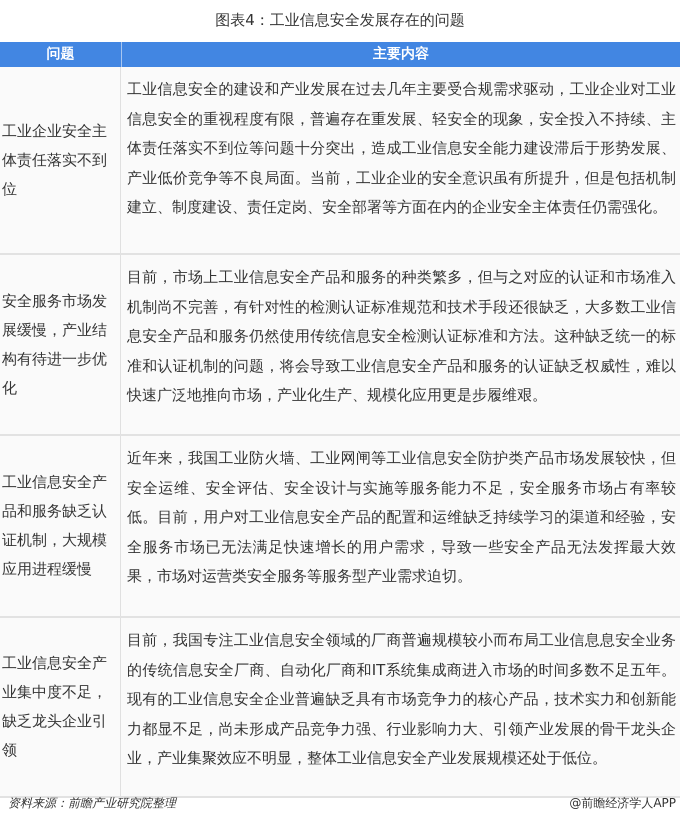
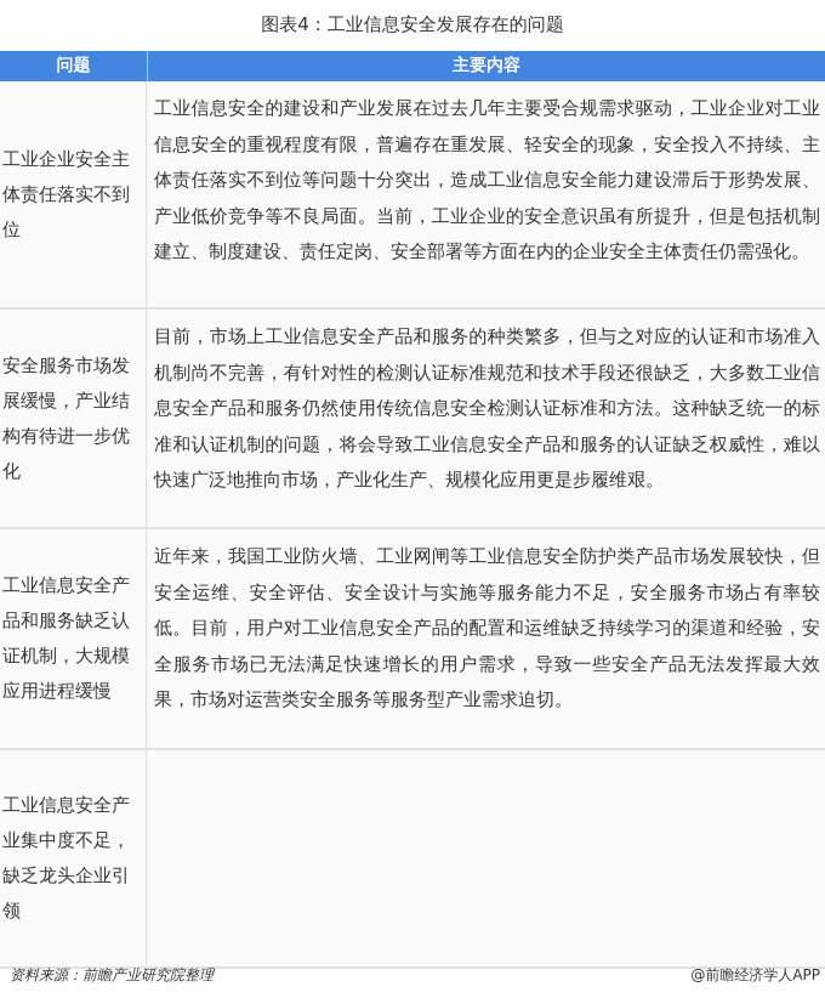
  图表4：工业信息安全发展存在的问题
  问题
  主要内容
  工业企业安全主体责任落实不到位
  工业信息安全的建设和产业发展在过去几年主要受合规需求驱动，工业企业对工业信息安全的重视程度有限，普遍存在重发展、轻安全的现象，安全投入不持续、主体责任落实不到位等问题十分突出，造成工业信息安全能力建设滞后于形势发展、产业低价竞争等不良局面。当前，工业企业的安全意识虽有所提升，但是包括机制建立、制度建设、责任定岗、安全部署等方面在内的企业安全主体责任仍需强化。
  安全服务市场发展缓慢，产业结构有待进一步优化
  目前，市场上工业信息安全产品和服务的种类繁多，但与之对应的认证和市场准入机制尚不完善，有针对性的检测认证标准规范和技术手段还很缺乏，大多数工业信息安全产品和服务仍然使用传统信息安全检测认证标准和方法。这种缺乏统一的标准和认证机制的问题，将会导致工业信息安全产品和服务的认证缺乏权威性，难以快速广泛地推向市场，产业化生产、规模化应用更是步履维艰。
  工业信息安全产品和服务缺乏认证机制，大规模应用进程缓慢
  近年来，我国工业防火墙、工业网闸等工业信息安全防护类产品市场发展较快，但安全运维、安全评估、安全设计与实施等服务能力不足，安全服务市场占有率较低。目前，用户对工业信息安全产品的配置和运维缺乏持续学习的渠道和经验，安全服务市场已无法满足快速增长的用户需求，导致一些安全产品无法发挥最大效果，市场对运营类安全服务等服务型产业需求迫切。
  工业信息安全产业集中度不足，缺乏龙头企业引领
- 目前，我国专注工业信息安全领域的厂商普遍规模较小而布局工业信息息安全业务的传统信息安全厂商、自动化厂商和IT系统集成商进入市场的时间多数不足五年。现有的工业信息安全企业普遍缺乏具有市场竞争力的核心产品，技术实力和创新能力都显不足，尚未形成产品竞争力强、行业影响力大、引领产业发展的骨干龙头企业，产业集聚效应不明显，整体工业信息安全产业发展规模还处于低位。
  资料来源：前瞻产业研究院整理
  @前瞻经济学人APP
